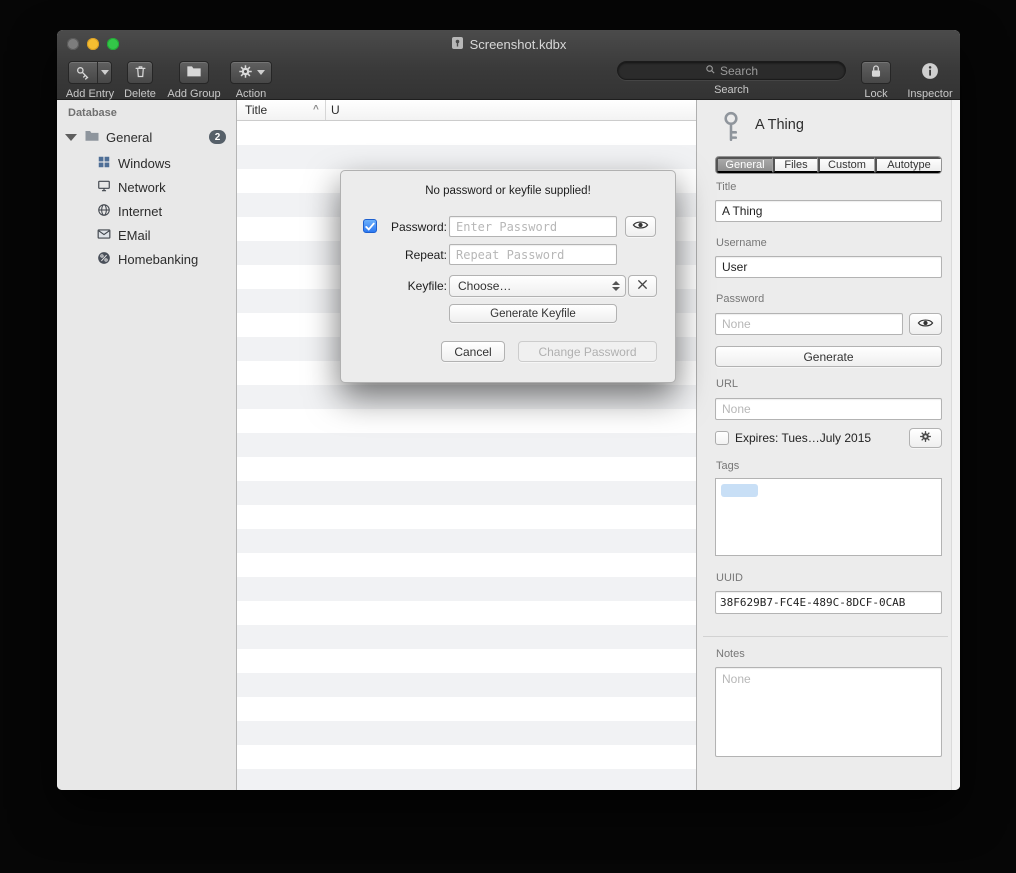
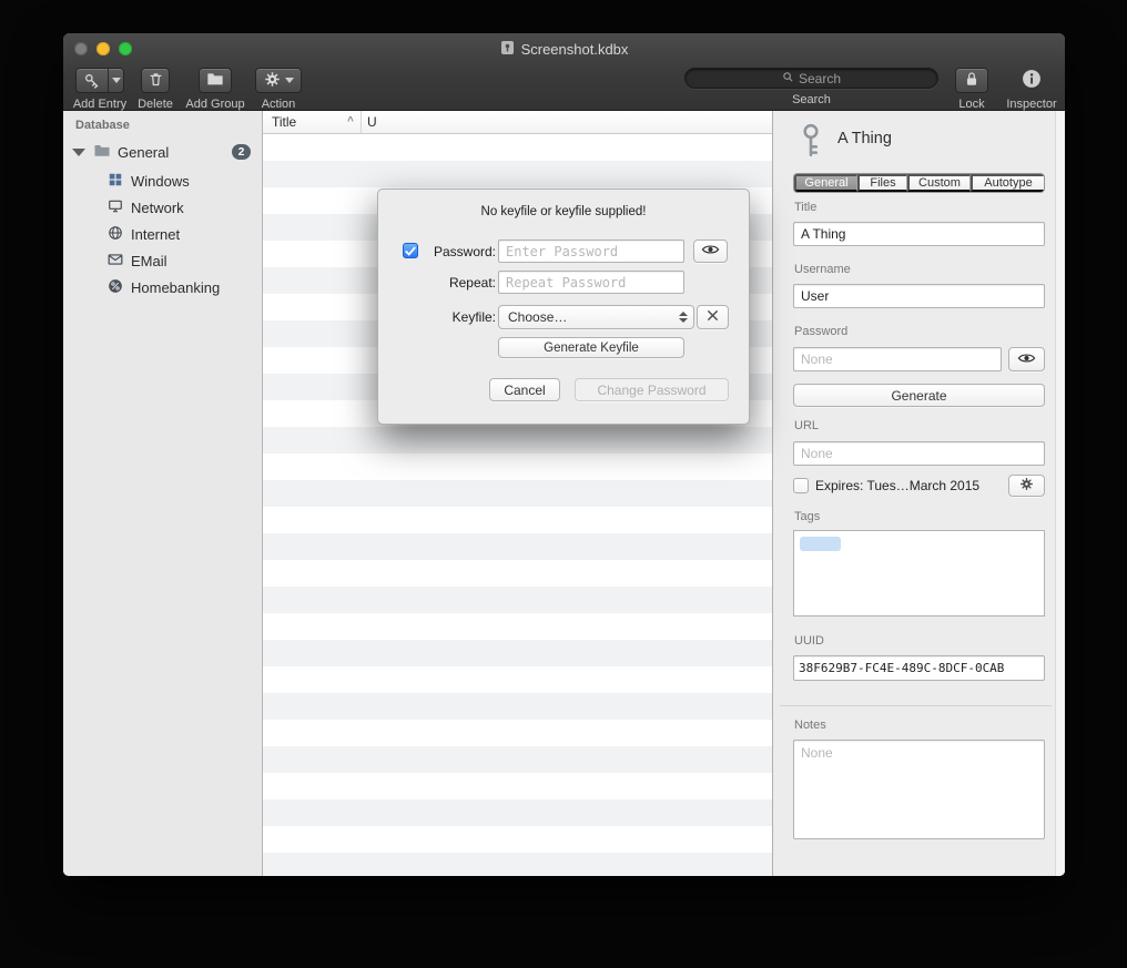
  Screenshot.kdbx
  Add Entry
  Delete
  Add Group
  Action
  Search
  Search
  Lock
  Inspector
  Database
  General
  2
  Windows
  Network
  Internet
  EMail
  Homebanking
  Title
  ^
  U
  A Thing
  General
  Files
  Custom
  Autotype
  Title
  A Thing
  Username
  User
  Password
  None
  Generate
  URL
  None
- Expires: Tues…July 2015
+ Expires: Tues…March 2015
  Tags
  UUID
  38F629B7-FC4E-489C-8DCF-0CAB
  Notes
  None
- No password or keyfile supplied!
+ No keyfile or keyfile supplied!
  Password:
  Enter Password
  Repeat:
  Repeat Password
  Keyfile:
  Choose…
  Generate Keyfile
  Cancel
  Change Password
